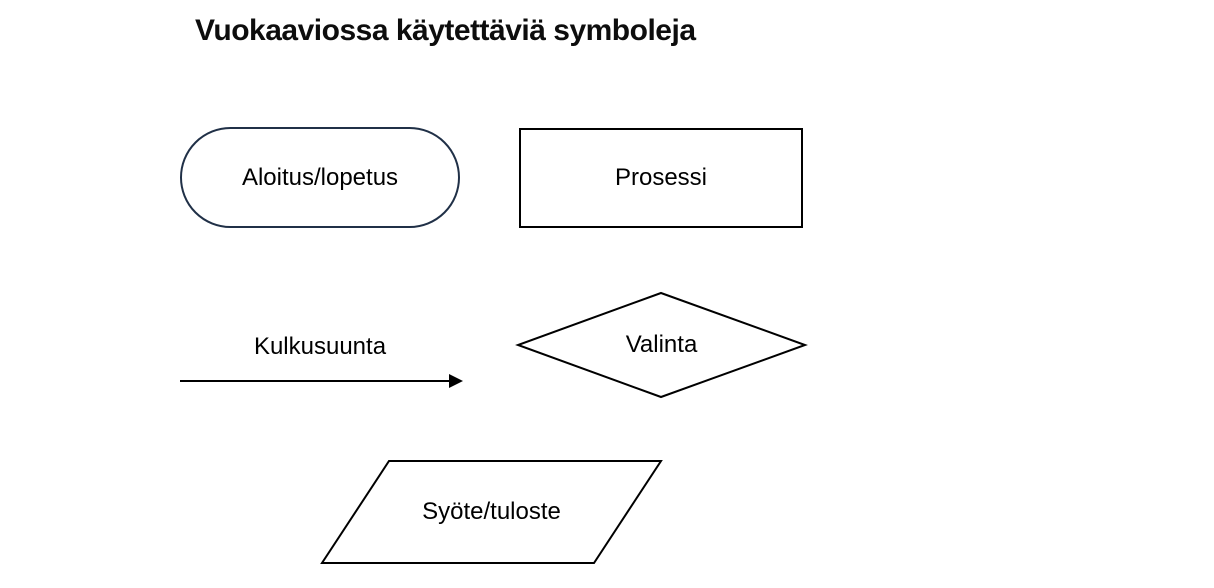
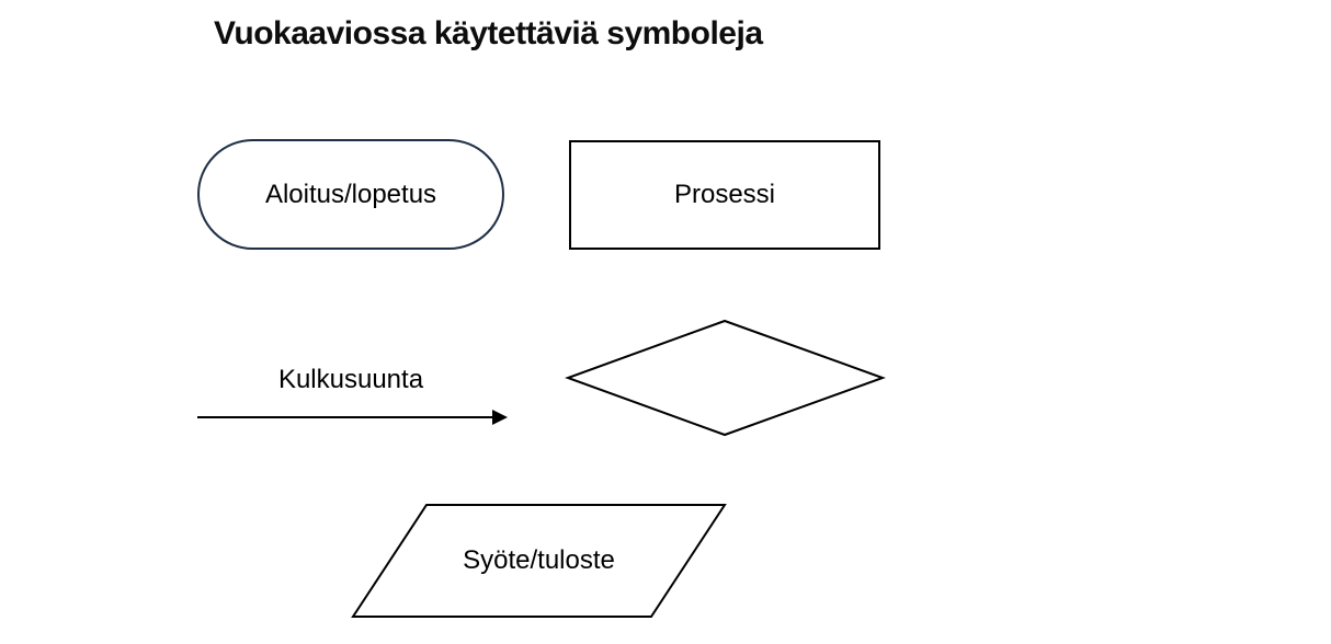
  Vuokaaviossa käytettäviä symboleja
  Aloitus/lopetus
  Prosessi
  Kulkusuunta
- Valinta
  Syöte/tuloste
